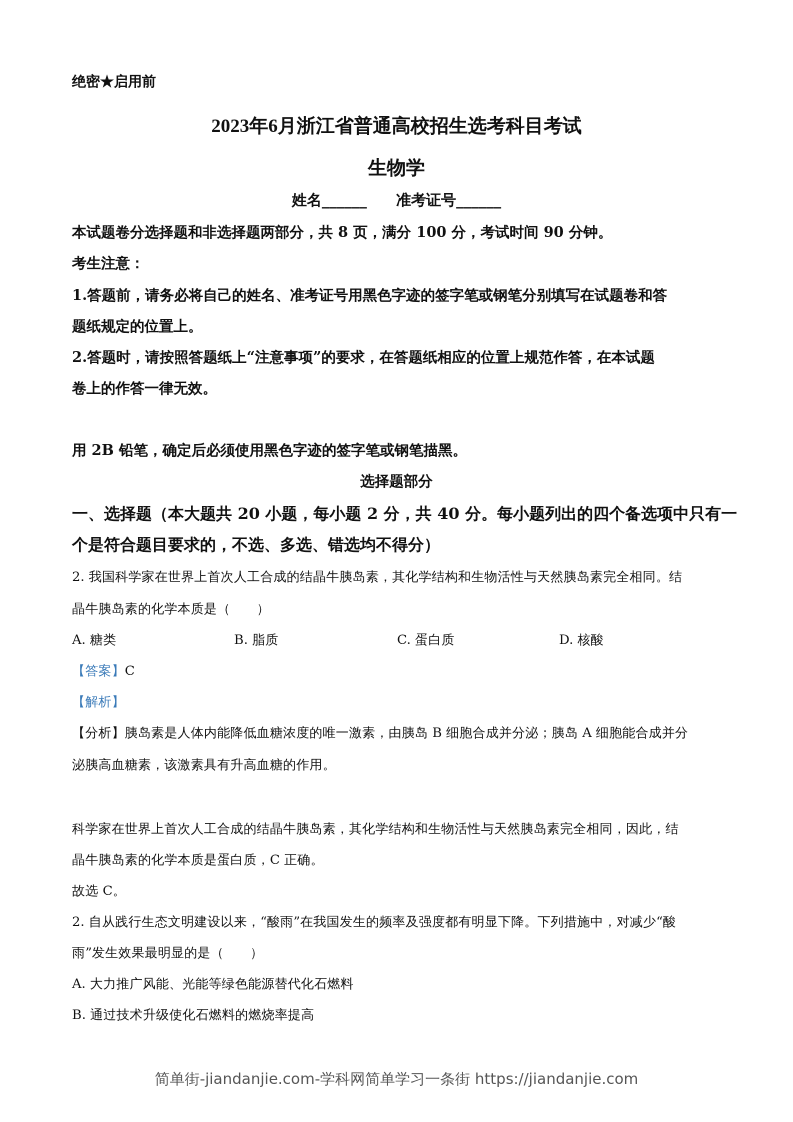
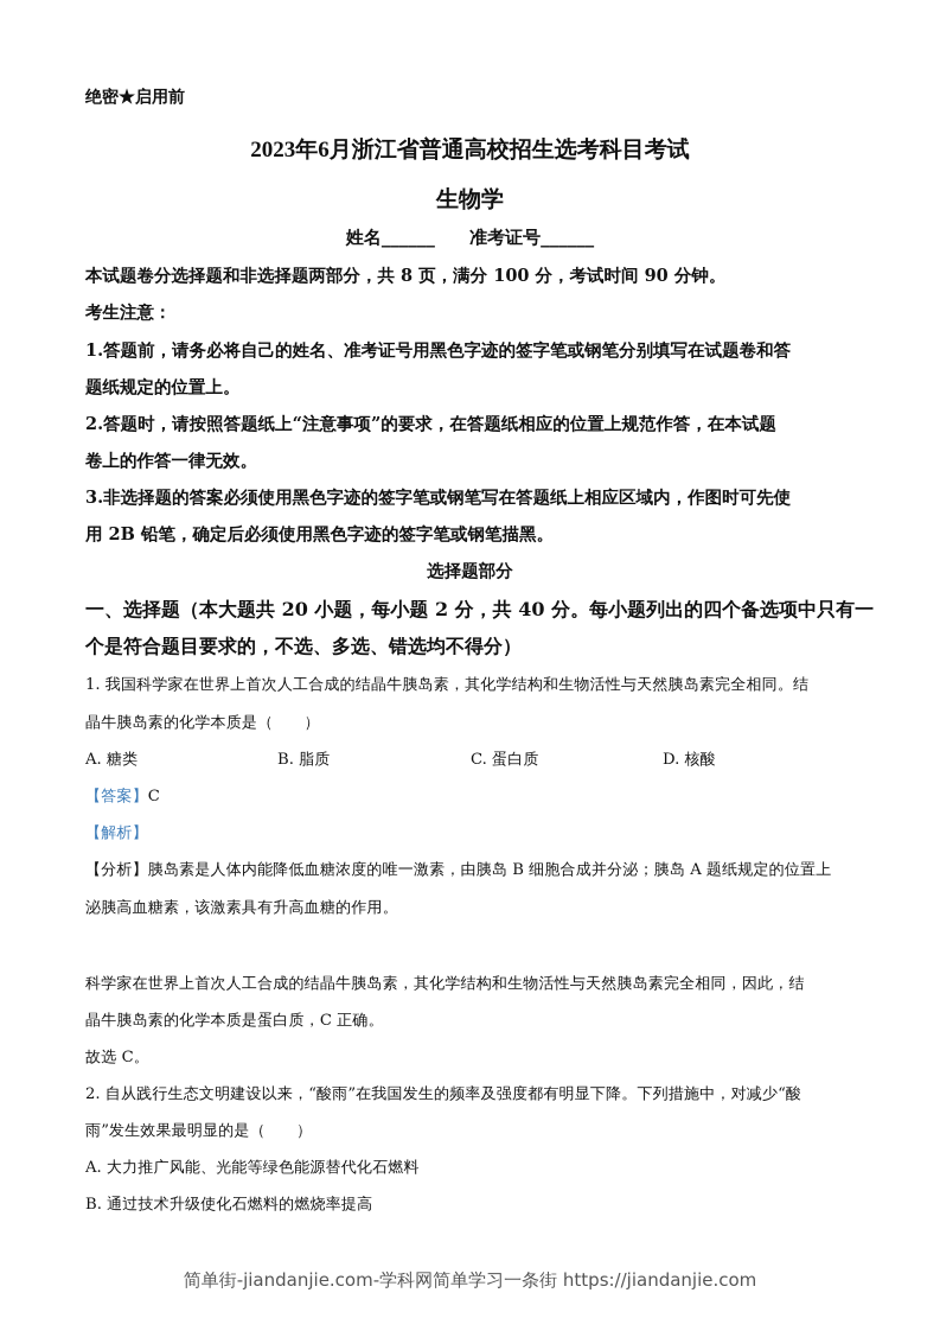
  绝密★启用前
  2023年6月浙江省普通高校招生选考科目考试
  生物学
  姓名______ 准考证号______
  本试题卷分选择题和非选择题两部分，共 8 页，满分 100 分，考试时间 90 分钟。
  考生注意：
  1.答题前，请务必将自己的姓名、准考证号用黑色字迹的签字笔或钢笔分别填写在试题卷和答
  题纸规定的位置上。
  2.答题时，请按照答题纸上“注意事项”的要求，在答题纸相应的位置上规范作答，在本试题
  卷上的作答一律无效。
+ 3.非选择题的答案必须使用黑色字迹的签字笔或钢笔写在答题纸上相应区域内，作图时可先使
  用 2B 铅笔，确定后必须使用黑色字迹的签字笔或钢笔描黑。
  选择题部分
  一、选择题（本大题共 20 小题，每小题 2 分，共 40 分。每小题列出的四个备选项中只有一
  个是符合题目要求的，不选、多选、错选均不得分）
- 2. 我国科学家在世界上首次人工合成的结晶牛胰岛素，其化学结构和生物活性与天然胰岛素完全相同。结
+ 1. 我国科学家在世界上首次人工合成的结晶牛胰岛素，其化学结构和生物活性与天然胰岛素完全相同。结
  晶牛胰岛素的化学本质是（ ）
  A. 糖类
  B. 脂质
  C. 蛋白质
  D. 核酸
  【答案】C
  【解析】
- 【分析】胰岛素是人体内能降低血糖浓度的唯一激素，由胰岛 B 细胞合成并分泌；胰岛 A 细胞能合成并分
+ 【分析】胰岛素是人体内能降低血糖浓度的唯一激素，由胰岛 B 细胞合成并分泌；胰岛 A 题纸规定的位置上
  泌胰高血糖素，该激素具有升高血糖的作用。
  科学家在世界上首次人工合成的结晶牛胰岛素，其化学结构和生物活性与天然胰岛素完全相同，因此，结
  晶牛胰岛素的化学本质是蛋白质，C 正确。
  故选 C。
  2. 自从践行生态文明建设以来，“酸雨”在我国发生的频率及强度都有明显下降。下列措施中，对减少“酸
  雨”发生效果最明显的是（ ）
  A. 大力推广风能、光能等绿色能源替代化石燃料
  B. 通过技术升级使化石燃料的燃烧率提高
  简单街-jiandanjie.com-学科网简单学习一条街 https://jiandanjie.com
